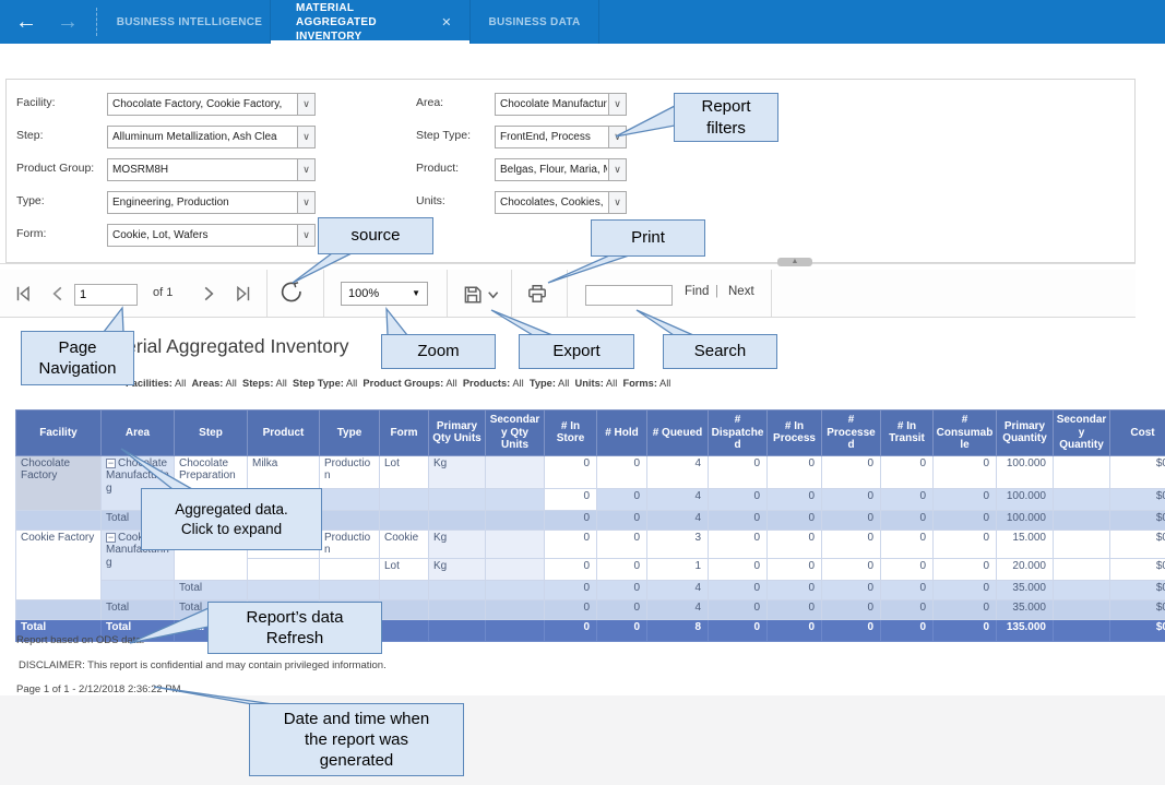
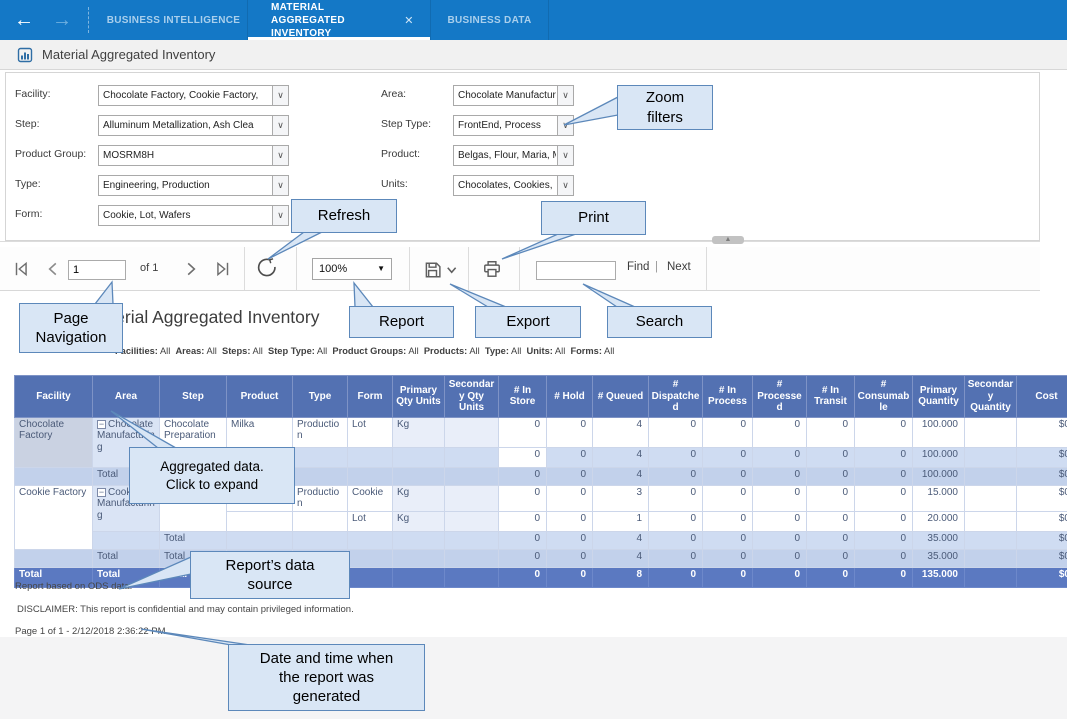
  ←
  →
  BUSINESS INTELLIGENCE
  MATERIAL AGGREGATED INVENTORY
  ✕
  BUSINESS DATA
+ Material Aggregated Inventory
  Facility:
  Chocolate Factory, Cookie Factory,
  ∨
  Area:
  ∨
  Step:
  Alluminum Metallization, Ash Clea
  ∨
  Step Type:
  FrontEnd, Process
  Product Group:
  MOSRM8H
  ∨
  Product:
  ∨
  Type:
  Engineering, Production
  ∨
  Units:
  ∨
  Form:
  Cookie, Lot, Wafers
  ∨
  1
  of 1
  100%
  ▼
  Find
  |
  Next
  rial Aggregated Inventory
  acilities: All Areas: All Steps: All Step Type: All Product Groups: All Products: All Type: All Units: All Forms: All
  Facility	Area	Step	Product	Type	Form	Primary Qty Units	Secondary Qty Units	# In Store	# Hold	# Queued	# Dispatched	# In Process	# Processed	# In Transit	# Consumable	Primary Quantity	Secondary Quantity	Cost
  Chocolate Factory	− Cholate Manufactug	Chocolate Preparation	Milka	Production	Lot	Kg		0	0	4	0	0	0	0	0	100.000		$
  						0	0	4	0	0	0	0	0	100.000		$
  	Total							0	0	4	0	0	0	0	0	100.000		$
  Cookie Factory	− Coo Manufag			Production	Cookie	Kg		0	0	3	0	0	0	0	0	15.000		$
  		Lot	Kg		0	0	1	0	0	0	0	0	20.000		$
  	Total						0	0	4	0	0	0	0	0	35.000		$
  	Total	Total						0	0	4	0	0	0	0	0	35.000		$
  Total	Total							0	0	8	0	0	0	0	0	135.000		$
  Report based on ODS dat
  DISCLAIMER: This report is confidential and may contain privileged information.
  Page 1 of 1 - 2/12/2018 2:36:22
- Report
+ Zoom
  filters
- source
+ Refresh
  Print
  Page
  Navigation
- Zoom
+ Report
  Export
  Search
  Aggregated data.
  Click to expand
  Report’s data
- Refresh
+ source
  Date and time when
  the report was
  generated
